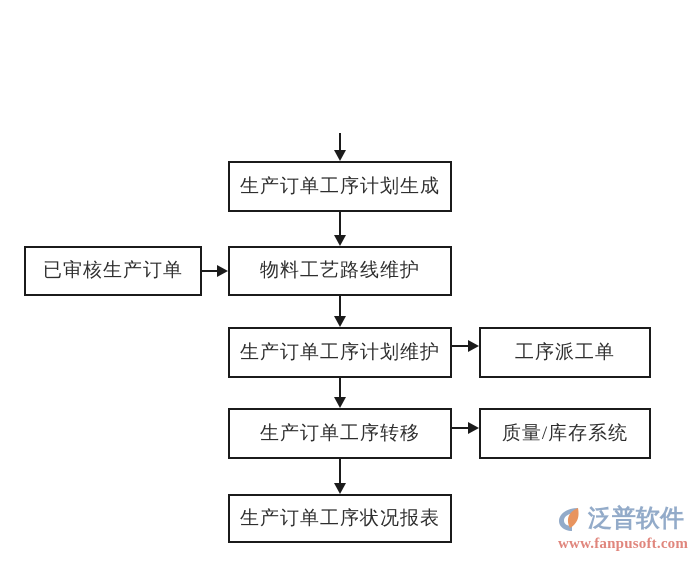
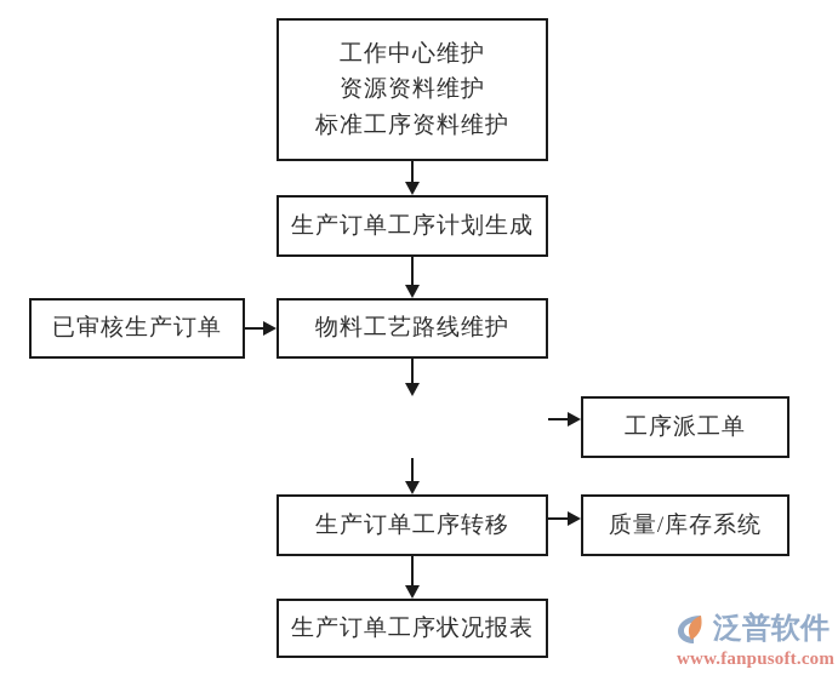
+ 工作中心维护
+ 资源资料维护
+ 标准工序资料维护
  生产订单工序计划生成
  已审核生产订单
  物料工艺路线维护
- 生产订单工序计划维护
  工序派工单
  生产订单工序转移
  质量/库存系统
  生产订单工序状况报表
  泛普软件
  www.fanpusoft.com
